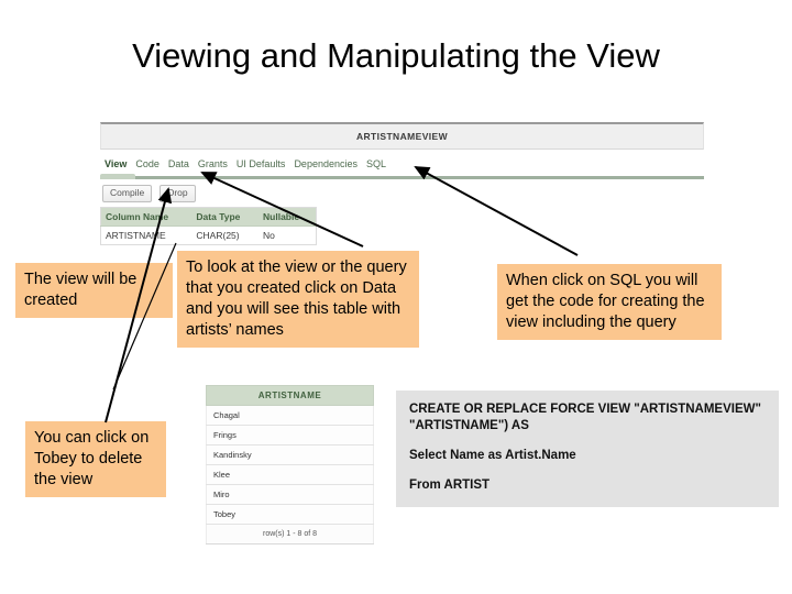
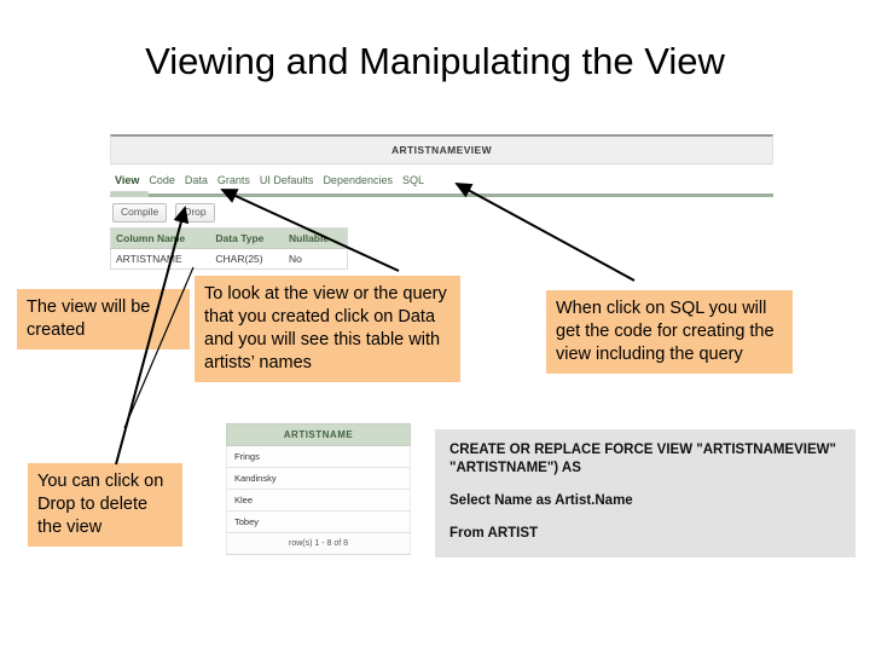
  Viewing and Manipulating the View
  ARTISTNAMEVIEW
  View
  Code
  Data
  Grants
  UI Defaults
  Dependencies
  SQL
  Compile
  Drop
  Column Name	Data Type	Nullabl
  ARTISTNAE	CHAR(25)	No
  ARTISTNAME
- Chagal
  Frings
  Kandinsky
  Klee
- Miro
  Tobey
  The view will be created
  To look at the view or the query that you created click on Data and you will see this table with artists’ names
  When click on SQL you will get the code for creating the view including the query
- You can click on Tobey to delete the view
+ You can click on Drop to delete the view
  CREATE OR REPLACE FORCE VIEW "ARTISTNAMEVIEW" "ARTISTNAME") AS
  Select Name as Artist.Name
  From ARTIST
